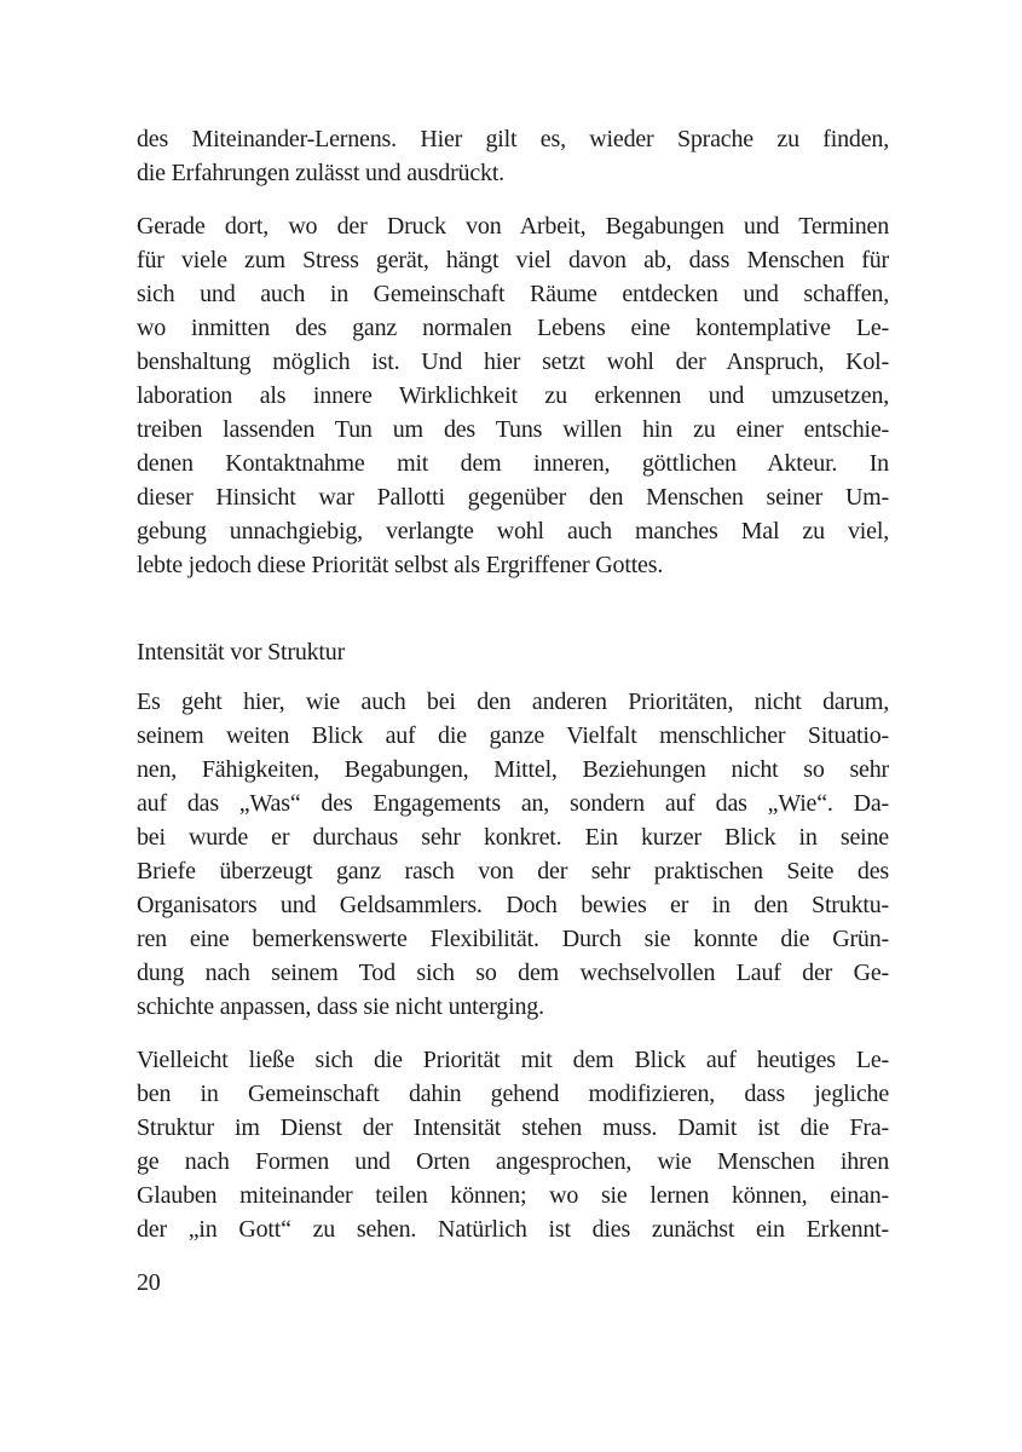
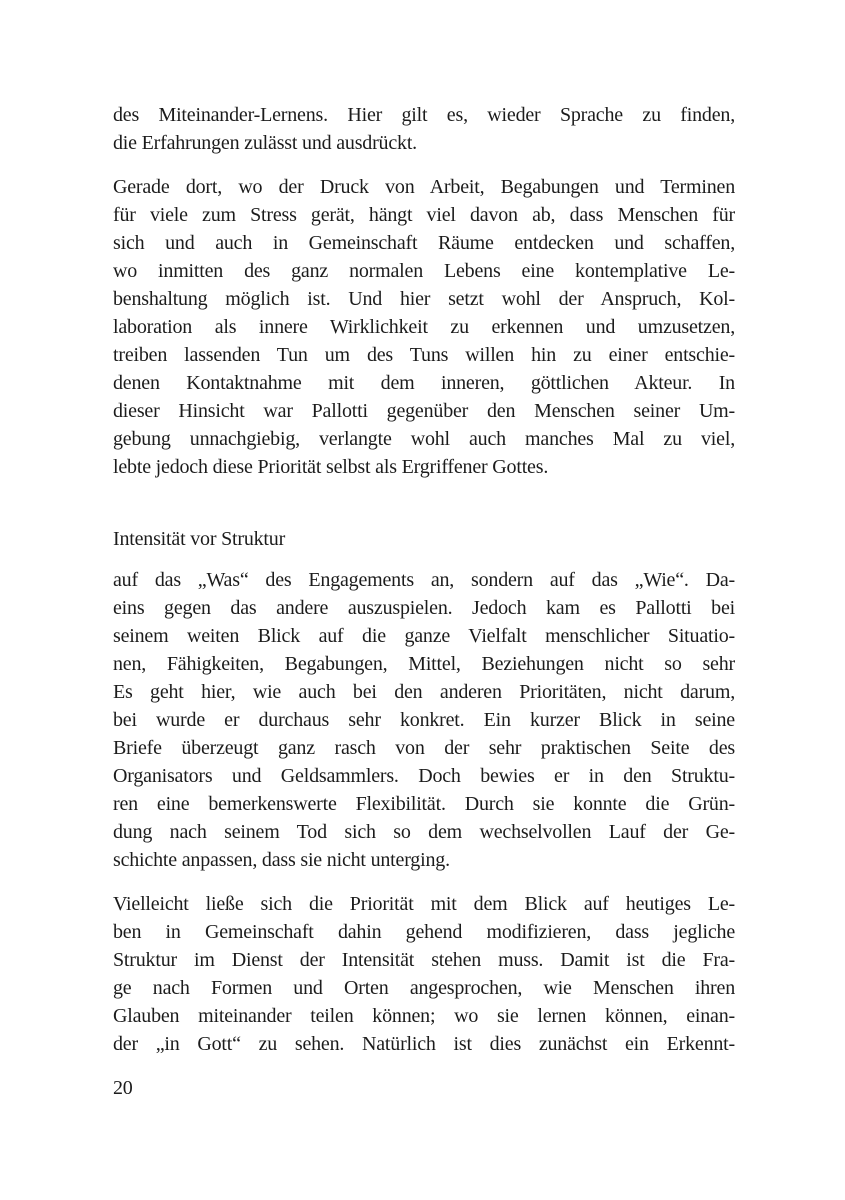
  des Miteinander-Lernens. Hier gilt es, wieder Sprache zu finden,
  die Erfahrungen zulässt und ausdrückt.
  Gerade dort, wo der Druck von Arbeit, Begabungen und Terminen
  für viele zum Stress gerät, hängt viel davon ab, dass Menschen für
  sich und auch in Gemeinschaft Räume entdecken und schaffen,
  wo inmitten des ganz normalen Lebens eine kontemplative Le-
  benshaltung möglich ist. Und hier setzt wohl der Anspruch, Kol-
  laboration als innere Wirklichkeit zu erkennen und umzusetzen,
  treiben lassenden Tun um des Tuns willen hin zu einer entschie-
  denen Kontaktnahme mit dem inneren, göttlichen Akteur. In
  dieser Hinsicht war Pallotti gegenüber den Menschen seiner Um-
  gebung unnachgiebig, verlangte wohl auch manches Mal zu viel,
  lebte jedoch diese Priorität selbst als Ergriffener Gottes.
  Intensität vor Struktur
- Es geht hier, wie auch bei den anderen Prioritäten, nicht darum,
+ auf das „Was“ des Engagements an, sondern auf das „Wie“. Da-
+ eins gegen das andere auszuspielen. Jedoch kam es Pallotti bei
  seinem weiten Blick auf die ganze Vielfalt menschlicher Situatio-
  nen, Fähigkeiten, Begabungen, Mittel, Beziehungen nicht so sehr
- auf das „Was“ des Engagements an, sondern auf das „Wie“. Da-
+ Es geht hier, wie auch bei den anderen Prioritäten, nicht darum,
  bei wurde er durchaus sehr konkret. Ein kurzer Blick in seine
  Briefe überzeugt ganz rasch von der sehr praktischen Seite des
  Organisators und Geldsammlers. Doch bewies er in den Struktu-
  ren eine bemerkenswerte Flexibilität. Durch sie konnte die Grün-
  dung nach seinem Tod sich so dem wechselvollen Lauf der Ge-
  schichte anpassen, dass sie nicht unterging.
  Vielleicht ließe sich die Priorität mit dem Blick auf heutiges Le-
  ben in Gemeinschaft dahin gehend modifizieren, dass jegliche
  Struktur im Dienst der Intensität stehen muss. Damit ist die Fra-
  ge nach Formen und Orten angesprochen, wie Menschen ihren
  Glauben miteinander teilen können; wo sie lernen können, einan-
  der „in Gott“ zu sehen. Natürlich ist dies zunächst ein Erkennt-
  20
